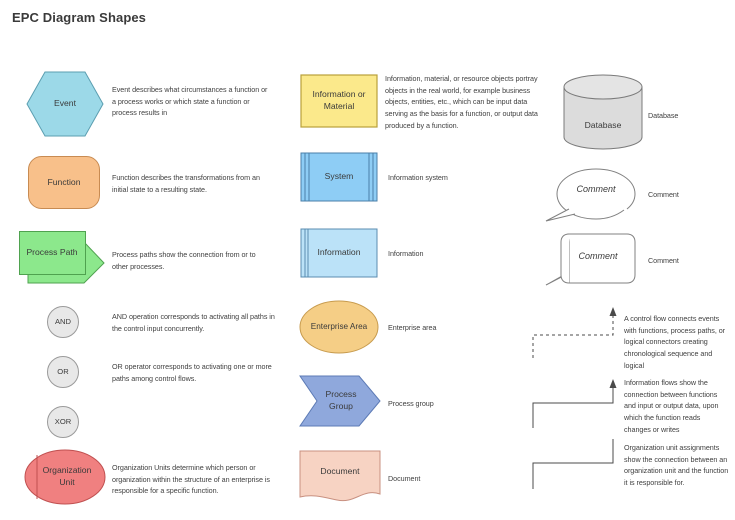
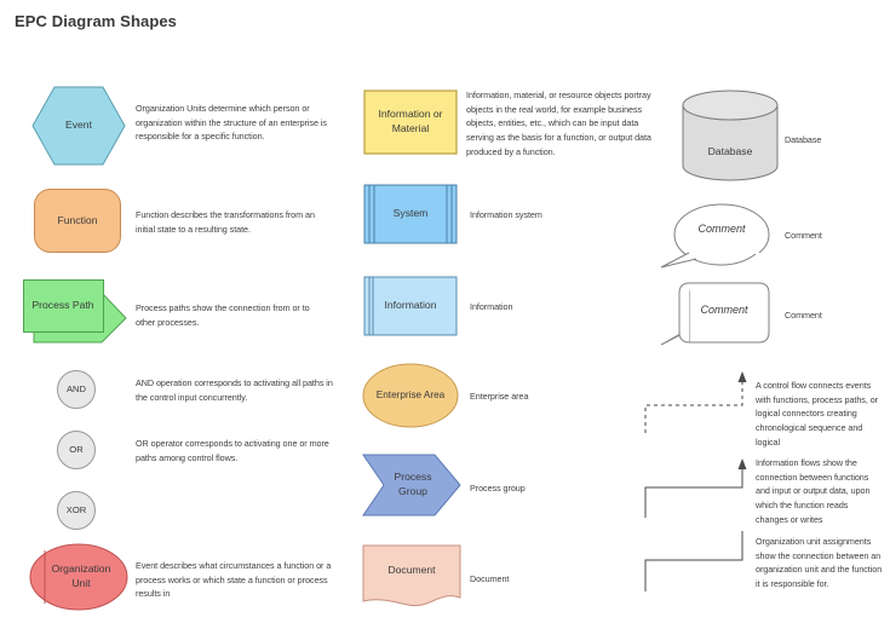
  EPC Diagram Shapes
  Event
- Event describes what circumstances a function or a process works or which state a function or process results in
+ Organization Units determine which person or organization within the structure of an enterprise is responsible for a specific function.
  Function
  Function describes the transformations from an initial state to a resulting state.
  Process Path
  Process paths show the connection from or to other processes.
  AND
  AND operation corresponds to activating all paths in the control input concurrently.
  OR
  OR operator corresponds to activating one or more paths among control flows.
  XOR
  Organization Unit
- Organization Units determine which person or organization within the structure of an enterprise is responsible for a specific function.
+ Event describes what circumstances a function or a process works or which state a function or process results in
  Information or Material
  Information, material, or resource objects portray objects in the real world, for example business objects, entities, etc., which can be input data serving as the basis for a function, or output data produced by a function.
  System
  Information system
  Information
  Information
  Enterprise Area
  Enterprise area
  Process Group
  Process group
  Document
  Document
  Database
  Database
  Comment
  Comment
  Comment
  Comment
  A control flow connects events with functions, process paths, or logical connectors creating chronological sequence and logical
  Information flows show the connection between functions and input or output data, upon which the function reads changes or writes
  Organization unit assignments show the connection between an organization unit and the function it is responsible for.
